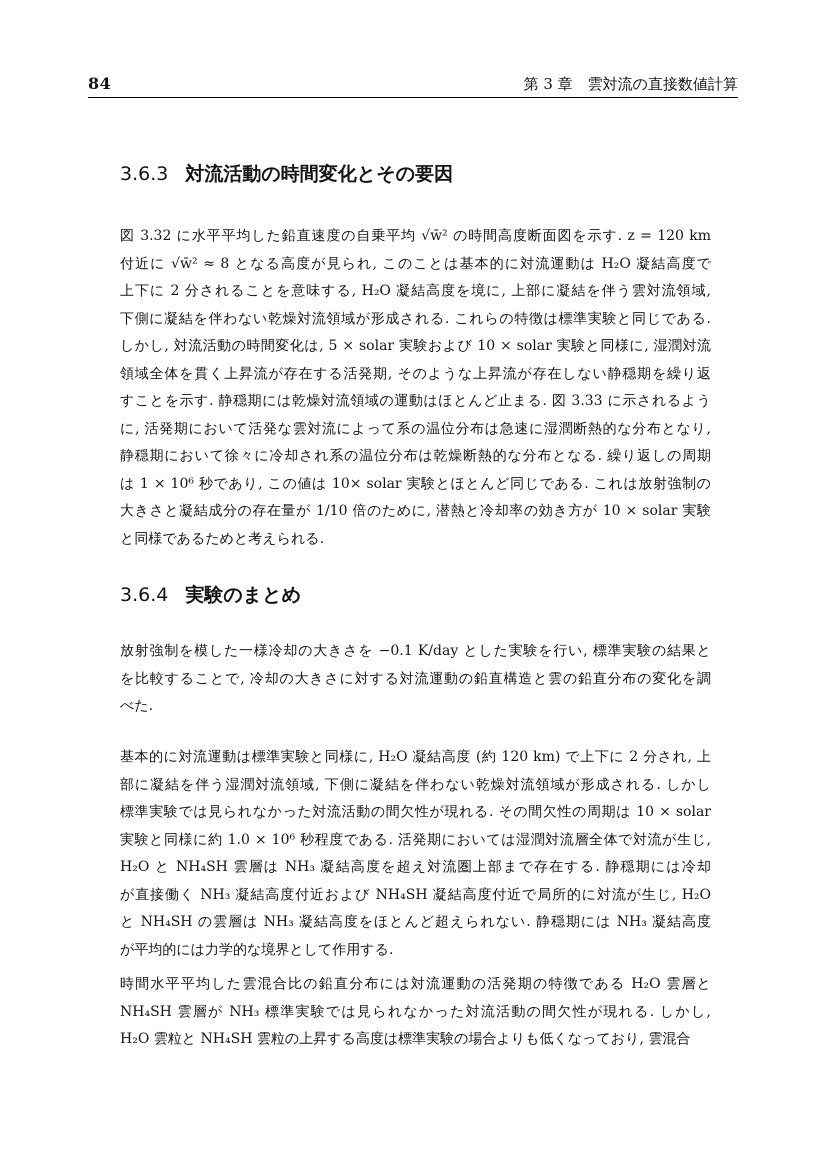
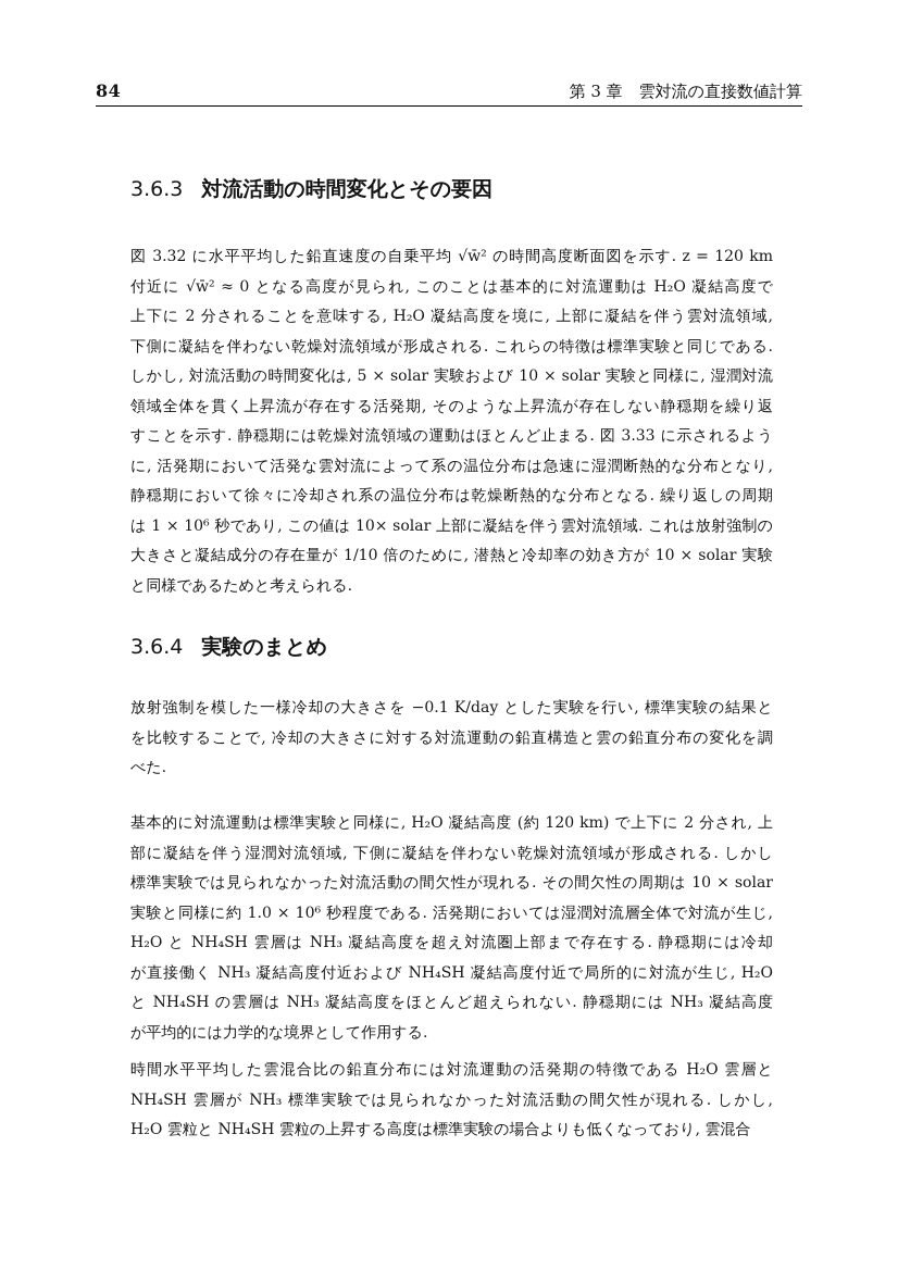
  84
  第 3 章 雲対流の直接数値計算
  3.6.3
  対流活動の時間変化とその要因
  図 3.32 に水平平均した鉛直速度の自乗平均 √w̄² の時間高度断面図を示す. z = 120 km
- 付近に √w̄² ≈ 8 となる高度が見られ, このことは基本的に対流運動は H₂O 凝結高度で
+ 付近に √w̄² ≈ 0 となる高度が見られ, このことは基本的に対流運動は H₂O 凝結高度で
  上下に 2 分されることを意味する, H₂O 凝結高度を境に, 上部に凝結を伴う雲対流領域,
  下側に凝結を伴わない乾燥対流領域が形成される. これらの特徴は標準実験と同じである.
  しかし, 対流活動の時間変化は, 5 × solar 実験および 10 × solar 実験と同様に, 湿潤対流
  領域全体を貫く上昇流が存在する活発期, そのような上昇流が存在しない静穏期を繰り返
  すことを示す. 静穏期には乾燥対流領域の運動はほとんど止まる. 図 3.33 に示されるよう
  に, 活発期において活発な雲対流によって系の温位分布は急速に湿潤断熱的な分布となり,
  静穏期において徐々に冷却され系の温位分布は乾燥断熱的な分布となる. 繰り返しの周期
- は 1 × 10⁶ 秒であり, この値は 10× solar 実験とほとんど同じである. これは放射強制の
+ は 1 × 10⁶ 秒であり, この値は 10× solar 上部に凝結を伴う雲対流領域. これは放射強制の
  大きさと凝結成分の存在量が 1/10 倍のために, 潜熱と冷却率の効き方が 10 × solar 実験
  と同様であるためと考えられる.
  3.6.4
  実験のまとめ
  放射強制を模した一様冷却の大きさを −0.1 K/day とした実験を行い, 標準実験の結果と
  を比較することで, 冷却の大きさに対する対流運動の鉛直構造と雲の鉛直分布の変化を調
  べた.
  基本的に対流運動は標準実験と同様に, H₂O 凝結高度 (約 120 km) で上下に 2 分され, 上
  部に凝結を伴う湿潤対流領域, 下側に凝結を伴わない乾燥対流領域が形成される. しかし
  標準実験では見られなかった対流活動の間欠性が現れる. その間欠性の周期は 10 × solar
  実験と同様に約 1.0 × 10⁶ 秒程度である. 活発期においては湿潤対流層全体で対流が生じ,
  H₂O と NH₄SH 雲層は NH₃ 凝結高度を超え対流圏上部まで存在する. 静穏期には冷却
  が直接働く NH₃ 凝結高度付近および NH₄SH 凝結高度付近で局所的に対流が生じ, H₂O
  と NH₄SH の雲層は NH₃ 凝結高度をほとんど超えられない. 静穏期には NH₃ 凝結高度
  が平均的には力学的な境界として作用する.
  時間水平平均した雲混合比の鉛直分布には対流運動の活発期の特徴である H₂O 雲層と
  NH₄SH 雲層が NH₃ 標準実験では見られなかった対流活動の間欠性が現れる. しかし,
  H₂O 雲粒と NH₄SH 雲粒の上昇する高度は標準実験の場合よりも低くなっており, 雲混合
